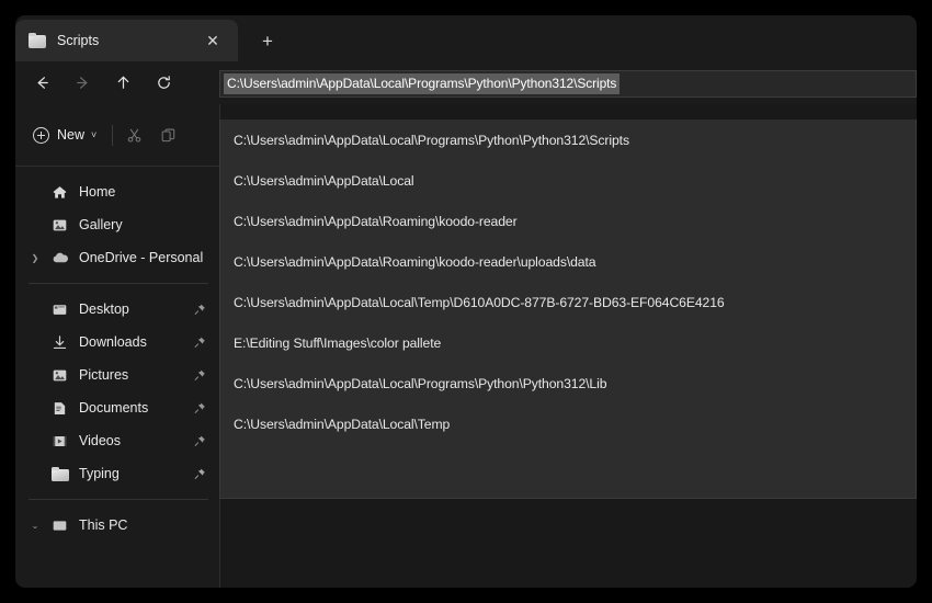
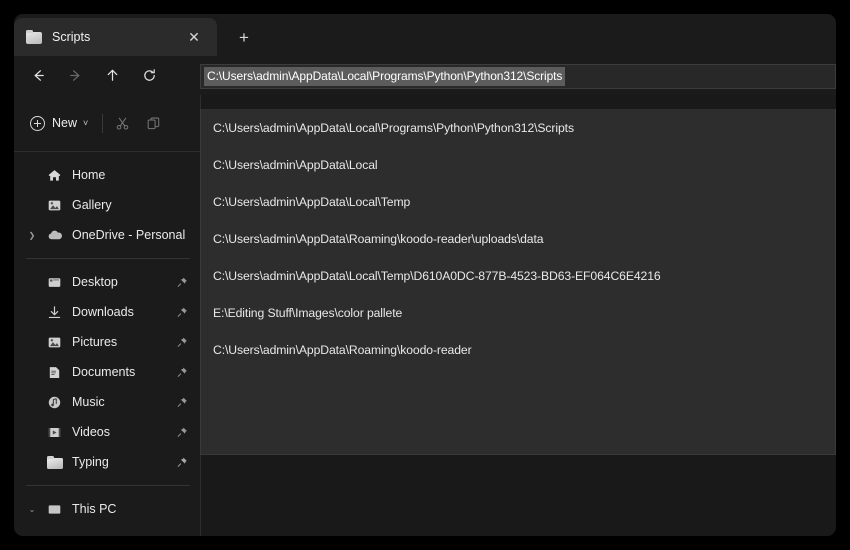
  Scripts
  ✕
  +
  New
  ˅
  Home
  Gallery
  ❯
  OneDrive - Personal
  Desktop
  Downloads
  Pictures
  Documents
+ Music
  Videos
  Typing
  ⌄
  This PC
  C:\Users\admin\AppData\Local\Programs\Python\Python312\Scripts
  C:\Users\admin\AppData\Local\Programs\Python\Python312\Scripts
  C:\Users\admin\AppData\Local
- C:\Users\admin\AppData\Roaming\koodo-reader
+ C:\Users\admin\AppData\Local\Temp
  C:\Users\admin\AppData\Roaming\koodo-reader\uploads\data
- C:\Users\admin\AppData\Local\Temp\D610A0DC-877B-6727-BD63-EF064C6E4216
+ C:\Users\admin\AppData\Local\Temp\D610A0DC-877B-4523-BD63-EF064C6E4216
  E:\Editing Stuff\Images\color pallete
- C:\Users\admin\AppData\Local\Programs\Python\Python312\Lib
- C:\Users\admin\AppData\Local\Temp
+ C:\Users\admin\AppData\Roaming\koodo-reader
